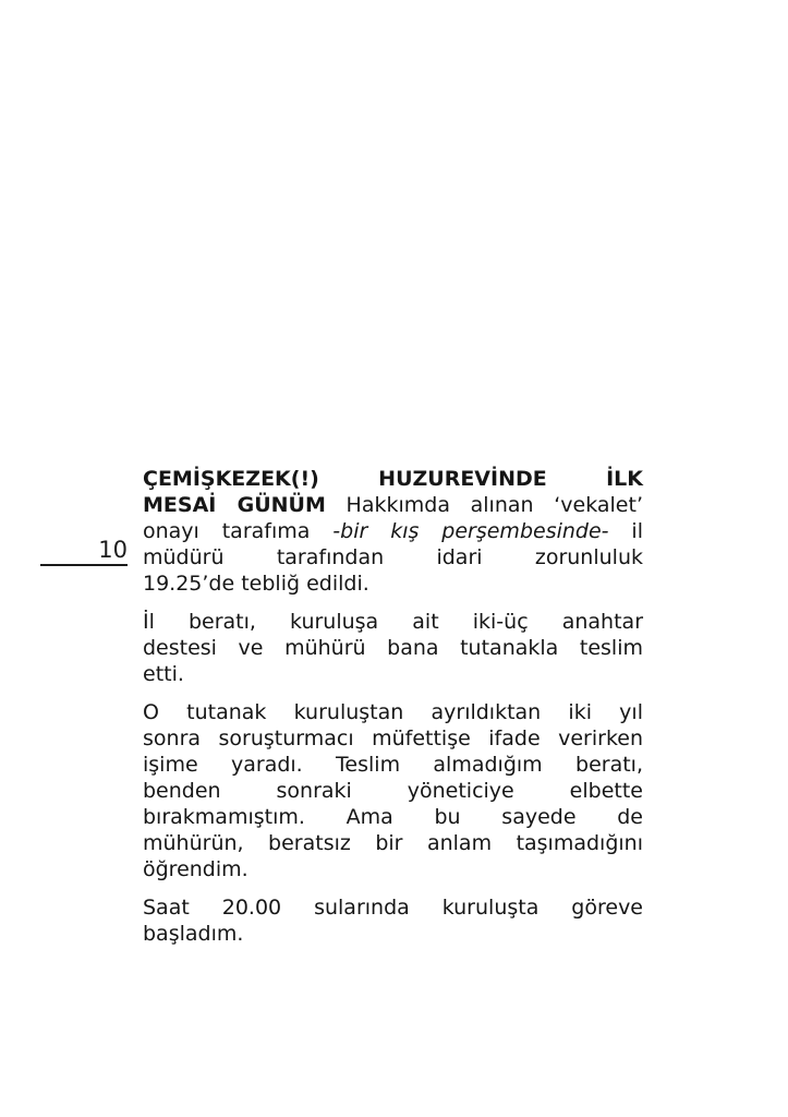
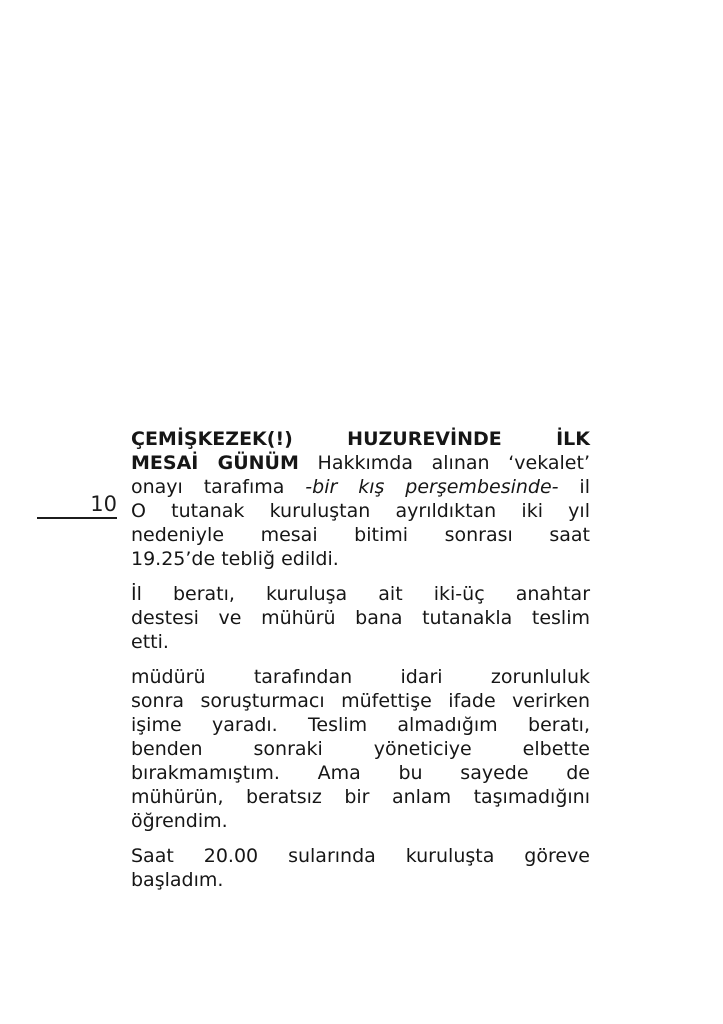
  10
  ÇEMİŞKEZEK(!) HUZUREVİNDE İLK
  MESAİ GÜNÜM Hakkımda alınan ‘vekalet’
  onayı tarafıma -bir kış perşembesinde- il
- müdürü tarafından idari zorunluluk
+ O tutanak kuruluştan ayrıldıktan iki yıl
+ nedeniyle mesai bitimi sonrası saat
  19.25’de tebliğ edildi.
  İl beratı, kuruluşa ait iki-üç anahtar
  destesi ve mühürü bana tutanakla teslim
  etti.
- O tutanak kuruluştan ayrıldıktan iki yıl
+ müdürü tarafından idari zorunluluk
  sonra soruşturmacı müfettişe ifade verirken
  işime yaradı. Teslim almadığım beratı,
  benden sonraki yöneticiye elbette
  bırakmamıştım. Ama bu sayede de
  mühürün, beratsız bir anlam taşımadığını
  öğrendim.
  Saat 20.00 sularında kuruluşta göreve
  başladım.
